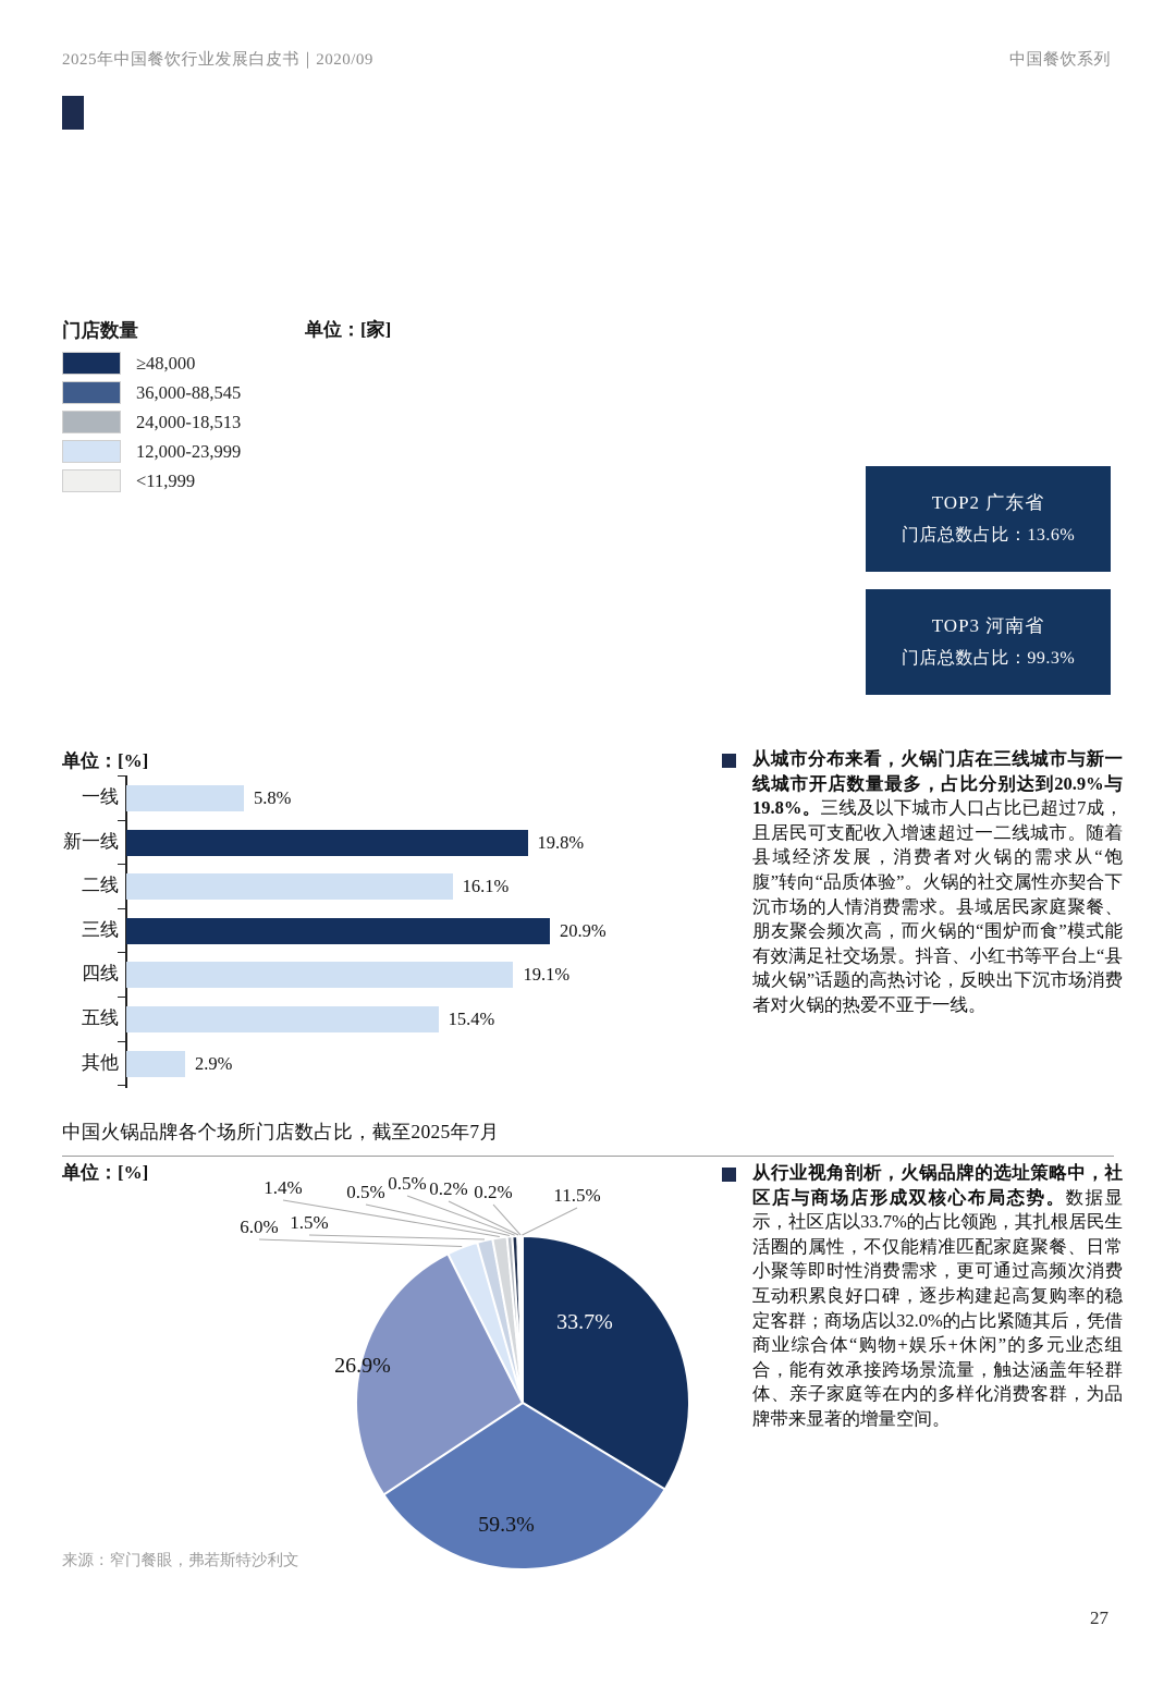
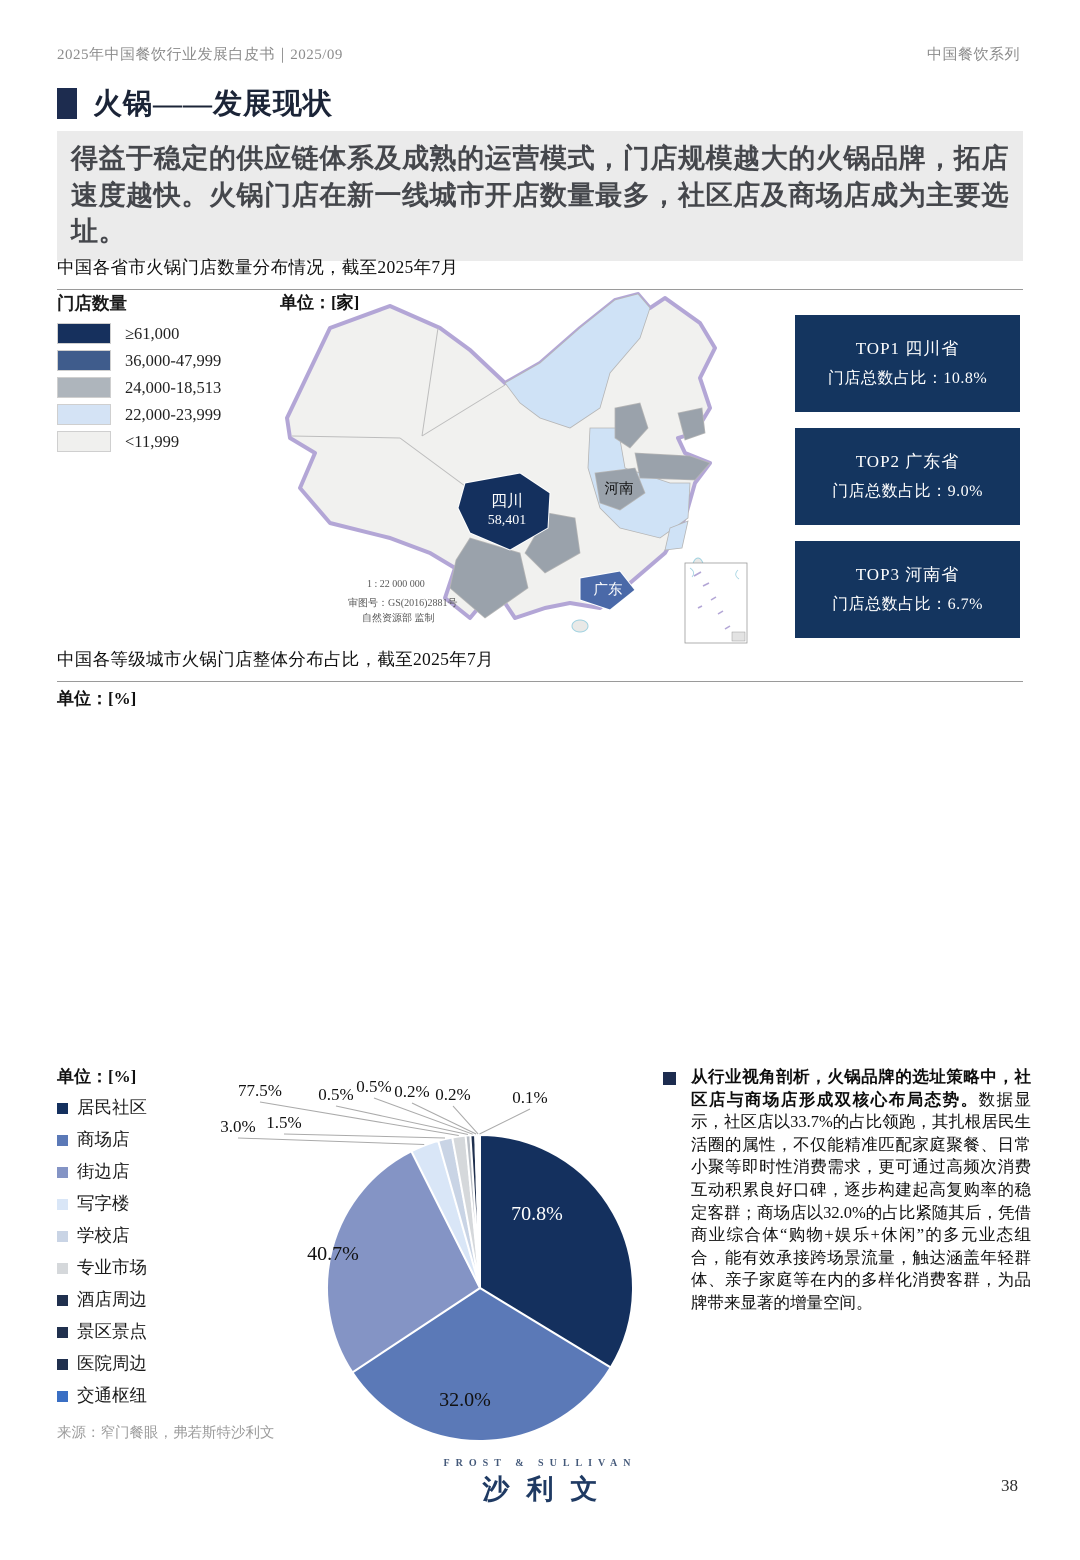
- 2025年中国餐饮行业发展白皮书｜2020/09
+ 2025年中国餐饮行业发展白皮书｜2025/09
  中国餐饮系列
+ 火锅——发展现状
+ 得益于稳定的供应链体系及成熟的运营模式，门店规模越大的火锅品牌，拓店速度越快。火锅门店在新一线城市开店数量最多，社区店及商场店成为主要选址。
+ 中国各省市火锅门店数量分布情况，截至2025年7月
  门店数量
- ≥48,000
+ ≥61,000
- 36,000-88,545
+ 36,000-47,999
  24,000-18,513
- 12,000-23,999
+ 22,000-23,999
  <11,999
  单位：[家]
+ 四川
+ 58,401
+ 河南
+ 广东
+ 1 : 22 000 000
+ 审图号：GS(2016)2881号
+ 自然资源部 监制
+ TOP1 四川省
+ 门店总数占比：10.8%
  TOP2 广东省
- 门店总数占比：13.6%
+ 门店总数占比：9.0%
  TOP3 河南省
- 门店总数占比：99.3%
+ 门店总数占比：6.7%
+ 中国各等级城市火锅门店整体分布占比，截至2025年7月
  单位：[%]
- 一线
- 5.8%
- 新一线
- 19.8%
- 二线
- 16.1%
- 三线
- 20.9%
- 四线
- 19.1%
- 五线
- 15.4%
- 其他
- 2.9%
- 从城市分布来看，火锅门店在三线城市与新一线城市开店数量最多，占比分别达到20.9%与19.8%。三线及以下城市人口占比已超过7成，且居民可支配收入增速超过一二线城市。随着县域经济发展，消费者对火锅的需求从“饱腹”转向“品质体验”。火锅的社交属性亦契合下沉市场的人情消费需求。县域居民家庭聚餐、朋友聚会频次高，而火锅的“围炉而食”模式能有效满足社交场景。抖音、小红书等平台上“县城火锅”话题的高热讨论，反映出下沉市场消费者对火锅的热爱不亚于一线。
- 中国火锅品牌各个场所门店数占比，截至2025年7月
  单位：[%]
+ 居民社区
+ 商场店
+ 街边店
+ 写字楼
+ 学校店
+ 专业市场
+ 酒店周边
+ 景区景点
+ 医院周边
+ 交通枢纽
- 33.7%
+ 70.8%
- 59.3%
+ 32.0%
- 26.9%
+ 40.7%
- 6.0%
+ 3.0%
  1.5%
- 1.4%
+ 77.5%
  0.5%
  0.5%
  0.2%
  0.2%
- 11.5%
+ 0.1%
  从行业视角剖析，火锅品牌的选址策略中，社区店与商场店形成双核心布局态势。数据显示，社区店以33.7%的占比领跑，其扎根居民生活圈的属性，不仅能精准匹配家庭聚餐、日常小聚等即时性消费需求，更可通过高频次消费互动积累良好口碑，逐步构建起高复购率的稳定客群；商场店以32.0%的占比紧随其后，凭借商业综合体“购物+娱乐+休闲”的多元业态组合，能有效承接跨场景流量，触达涵盖年轻群体、亲子家庭等在内的多样化消费客群，为品牌带来显著的增量空间。
  来源：窄门餐眼，弗若斯特沙利文
+ FROST & SULLIVAN
+ 沙利文
- 27
+ 38
